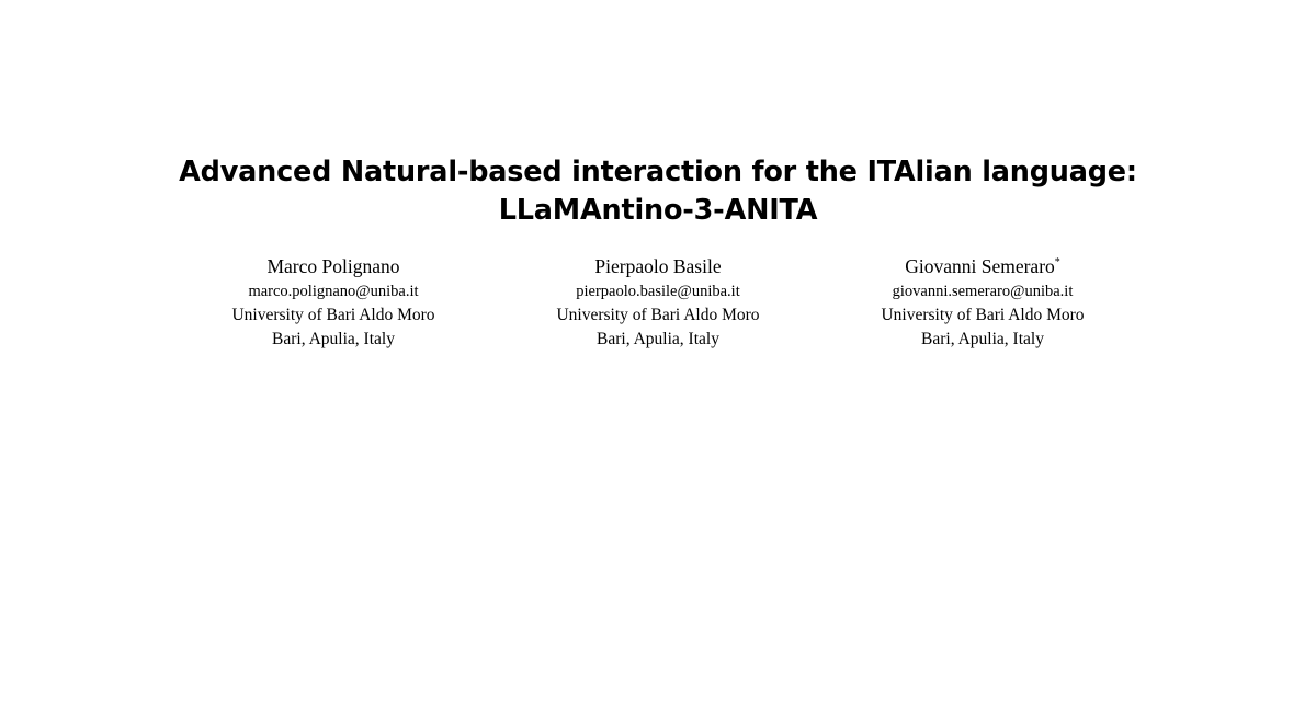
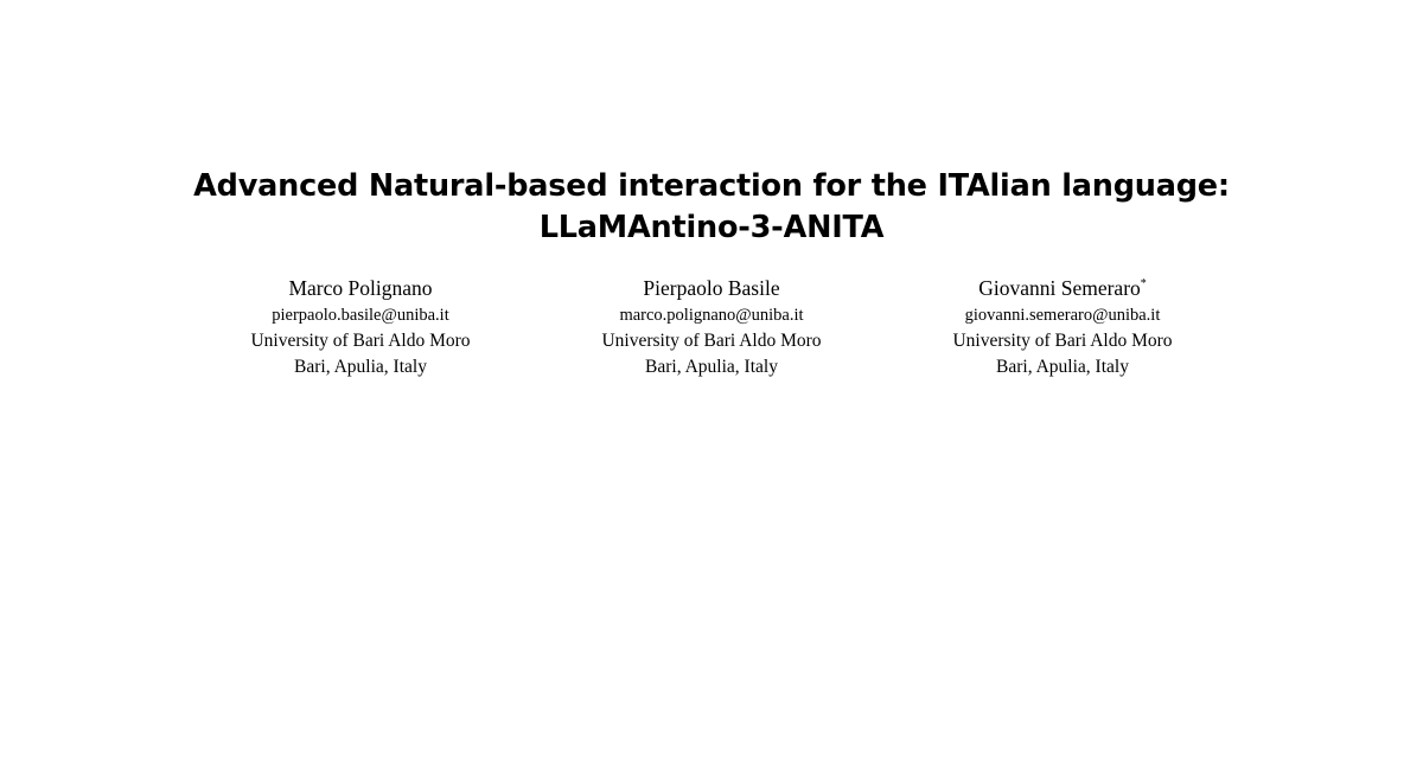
  Advanced Natural-based interaction for the ITAlian language:
  LLaMAntino-3-ANITA
  Marco Polignano
- marco.polignano@uniba.it
+ pierpaolo.basile@uniba.it
  University of Bari Aldo Moro
  Bari, Apulia, Italy
  Pierpaolo Basile
- pierpaolo.basile@uniba.it
+ marco.polignano@uniba.it
  University of Bari Aldo Moro
  Bari, Apulia, Italy
  Giovanni Semeraro*
  giovanni.semeraro@uniba.it
  University of Bari Aldo Moro
  Bari, Apulia, Italy
